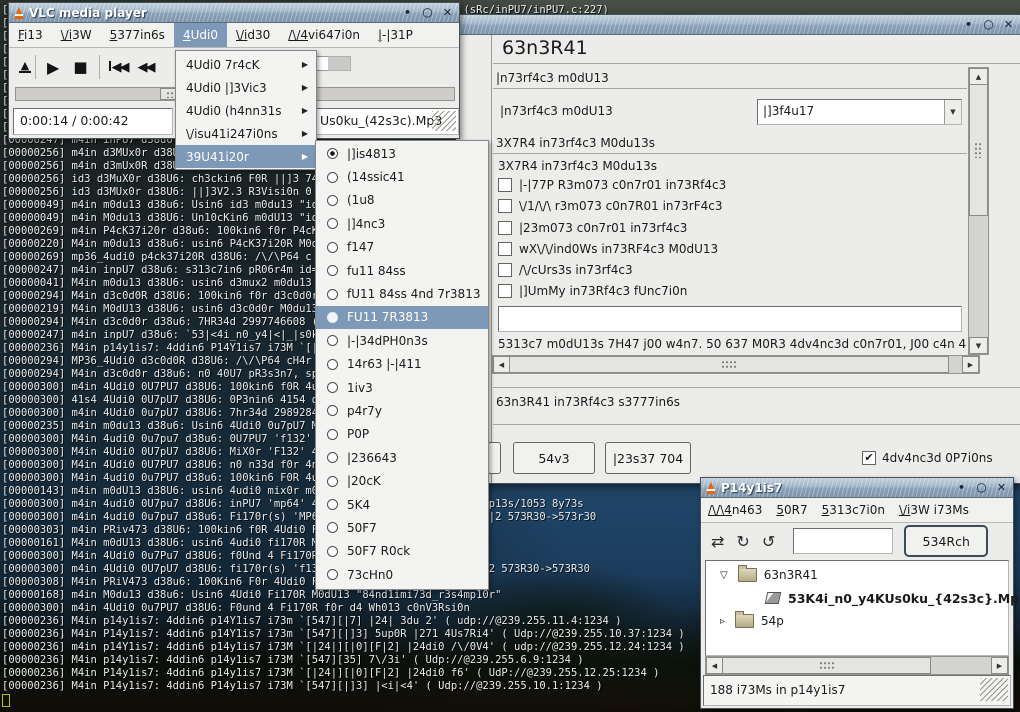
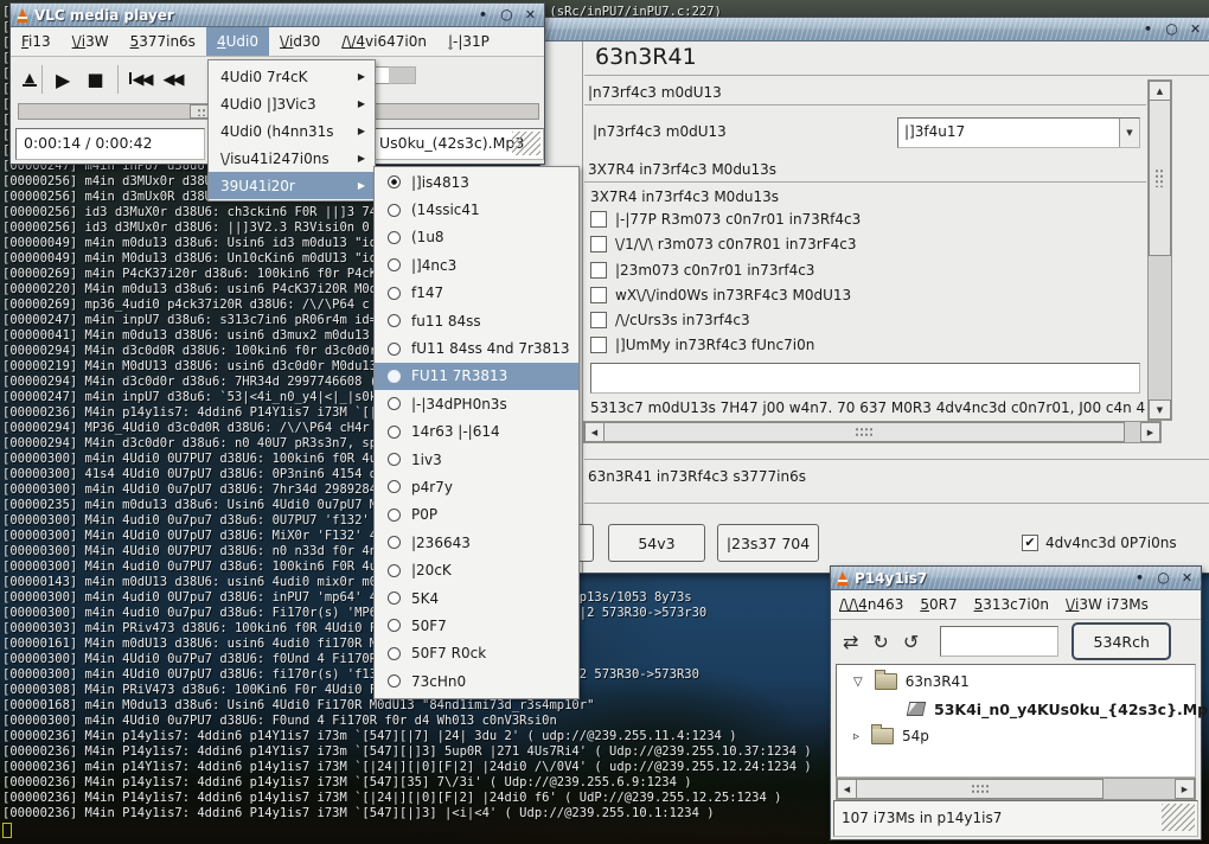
  [ (sRc/inPU7/inPU7.c:227)
  [
  [
  [
  [
  [
  [
  [
  [
  [
  [00000247] m4in inPU7 d38u6
  [00000256] m4in d3MUx0r d38
  [00000256] m4in d3mUx0R d38
  [00000256] id3 d3MuX0r d38U6: ch3ckin6 F0R ||]3 7
  [00000256] id3 d3MUx0r d38U6: ||]3V2.3 R3Visi0n 0
  [00000049] m4in m0du13 d38u6: Usin6 id3 m0du13 "i
  [00000049] m4in M0du13 d38U6: Un10cKin6 m0dU13 "i
  [00000269] m4in P4cK37i20r d38u6: 100kin6 f0r P4c
  [00000220] M4in m0du13 d38u6: usin6 P4cK37i20R M0
  [00000269] mp36_4udi0 p4ck37i20R d38U6: /\/\P64 c
  [00000247] m4in inpU7 d38u6: s313c7in6 pR06r4m id
  [00000041] M4in m0du13 d38U6: usin6 d3mux2 m0du13
  [00000294] M4in d3c0d0R d38U6: 100kin6 f0r d3c0d0
  [00000219] M4in M0dU13 d38U6: usin6 d3c0d0r M0du1
  [00000294] M4in d3c0d0r d38u6: 7HR34d 2997746608
  [00000247] m4in inpU7 d38u6: `53|<4i_n0_y4|<|_|s0
  [00000236] M4in p14y1is7: 4ddin6 P14Y1is7 i73M `[
  [00000294] MP36_4Udi0 d3c0d0R d38U6: /\/\P64 cH4r
  [00000294] M4in d3c0d0r d38u6: n0 40U7 pR3s3n7, s
  [00000300] m4in 4Udi0 0U7PU7 d38U6: 100kin6 f0R 4
  [00000300] 41s4 4Udi0 0U7pU7 d38U6: 0P3nin6 4154
  [00000300] m4in 4Udi0 0u7pU7 d38U6: 7hr34d 298928
  [00000235] m4in m0du13 d38u6: Usin6 4Udi0 0u7pU7
  [00000300] M4in 4udi0 0u7pu7 d38u6: 0U7PU7 'f132'
  [00000300] M4in 4Udi0 0U7pU7 d38U6: MiX0r 'F132'
  [00000300] M4in 4Udi0 0U7PU7 d38U6: n0 n33d f0r 4
  [00000300] M4in 4udi0 0u7PU7 d38u6: 100kin6 F0R 4
  [00000143] m4in m0dU13 d38U6: usin6 4udi0 mix0r m
  [00000300] m4in 4udi0 0U7pu7 d38U6: inPU7 'mp64' p13s/1053 8y73s
  [00000300] m4in 4udi0 0u7pu7 d38u6: Fi170r(s) 'MP |2 573R30->573r30
  [00000303] m4in PRiv473 d38U6: 100kin6 f0R 4Udi0
  [00000161] M4in m0dU13 d38U6: usin6 4udi0 fi170R
  [00000300] M4in 4Udi0 0u7Pu7 d38U6: f0Und 4 Fi170
  [00000300] m4in 4Udi0 0U7pU7 d38U6: fi170r(s) 'f12 573R30->573R30
  [00000308] M4in PRiV473 d38u6: 100Kin6 F0r 4Udi0
  [00000168] m4in M0du13 d38u6: Usin6 4Udi0 Fi170R M0dU13 "84nd1imi73d_r3s4mp10r"
  [00000300] m4in 4Udi0 0u7PU7 d38U6: F0und 4 Fi170R f0r d4 Wh013 c0nV3Rsi0n
  [00000236] M4in p14y1is7: 4ddin6 p14Y1is7 i73m `[547][|7] |24| 3du 2' ( udp://@239.255.11.4:1234 )
  [00000236] M4in P14y1is7: 4ddin6 p14Y1is7 i73m `[547][|]3] 5up0R |271 4Us7Ri4' ( Udp://@239.255.10.37:1234 )
  [00000236] m4in p14Y1is7: 4ddin6 p14y1is7 i73M `[|24|][|0][F|2] |24di0 /\/0V4' ( udp://@239.255.12.24:1234 )
  [00000236] M4in p14y1is7: 4ddin6 p14y1is7 i73M `[547][35] 7\/3i' ( Udp://@239.255.6.9:1234 )
  [00000236] M4in P14y1is7: 4ddin6 p14y1is7 i73M `[|24|][|0][F|2] |24di0 f6' ( UdP://@239.255.12.25:1234 )
  [00000236] M4in P14y1is7: 4ddin6 P14y1is7 i73M `[547][|]3] |<i|<4' ( Udp://@239.255.10.1:1234 )
  •
  ○
  ✕
  63n3R41
  |n73rf4c3 m0dU13
  |n73rf4c3 m0dU13
  |]3f4u17
  ▼
  3X7R4 in73rf4c3 M0du13s
  3X7R4 in73rf4c3 M0du13s
  |-|77P R3m073 c0n7r01 in73Rf4c3
  \/1/\/\ r3m073 c0n7R01 in73rF4c3
  |23m073 c0n7r01 in73rf4c3
  wX\/\/ind0Ws in73RF4c3 M0dU13
  /\/cUrs3s in73rf4c3
  |]UmMy in73Rf4c3 fUnc7i0n
- 5313c7 m0dU13s 7H47 j00 w4n7. 50 637 M0R3 4dv4nc3d c0n7r01, J00 c4n 4
+ 5313c7 m0dU13s 7H47 j00 w4n7. 70 637 M0R3 4dv4nc3d c0n7r01, J00 c4n 4
  ◀
  ▶
  ▲
  ▼
  63n3R41 in73Rf4c3 s3777in6s
  54v3
  |23s37 704
  ✔
  4dv4nc3d 0P7i0ns
  VLC media player
  •
  ○
  ✕
  Fi13
  \/i3W
  5377in6s
  4Udi0
  \/id30
  /\/4vi647i0n
  |-|31P
  ▲
  ▶
  ■
  ◀◀
  ◀◀
  0:00:14 / 0:00:42
  Us0ku_(42s3c).Mp
  4Udi0 7r4cK
  ▶
  4Udi0 |]3Vic3
  ▶
  4Udi0 (h4nn31s
  ▶
  \/isu41i247i0ns
  ▶
  39U41i20r
  ▶
  |]is4813
  (14ssic41
  (1u8
  |]4nc3
  f147
  fu11 84ss
  fU11 84ss 4nd 7r3813
  FU11 7R3813
  |-|34dPH0n3s
- 14r63 |-|411
+ 14r63 |-|614
  1iv3
  p4r7y
  P0P
  |236643
  |20cK
  5K4
  50F7
  50F7 R0ck
  73cHn0
  P14y1is7
  •
  ○
  ✕
  /\/\4n463
  50R7
  5313c7i0n
  \/i3W i73Ms
  ⇄
  ↻
  ↺
  534Rch
  ▽
  63n3R41
  53K4i_n0_y4KUs0ku_{42s3c}.Mp
  ▹
  54p
  ◀
  ▶
- 188 i73Ms in p14y1is7
+ 107 i73Ms in p14y1is7
